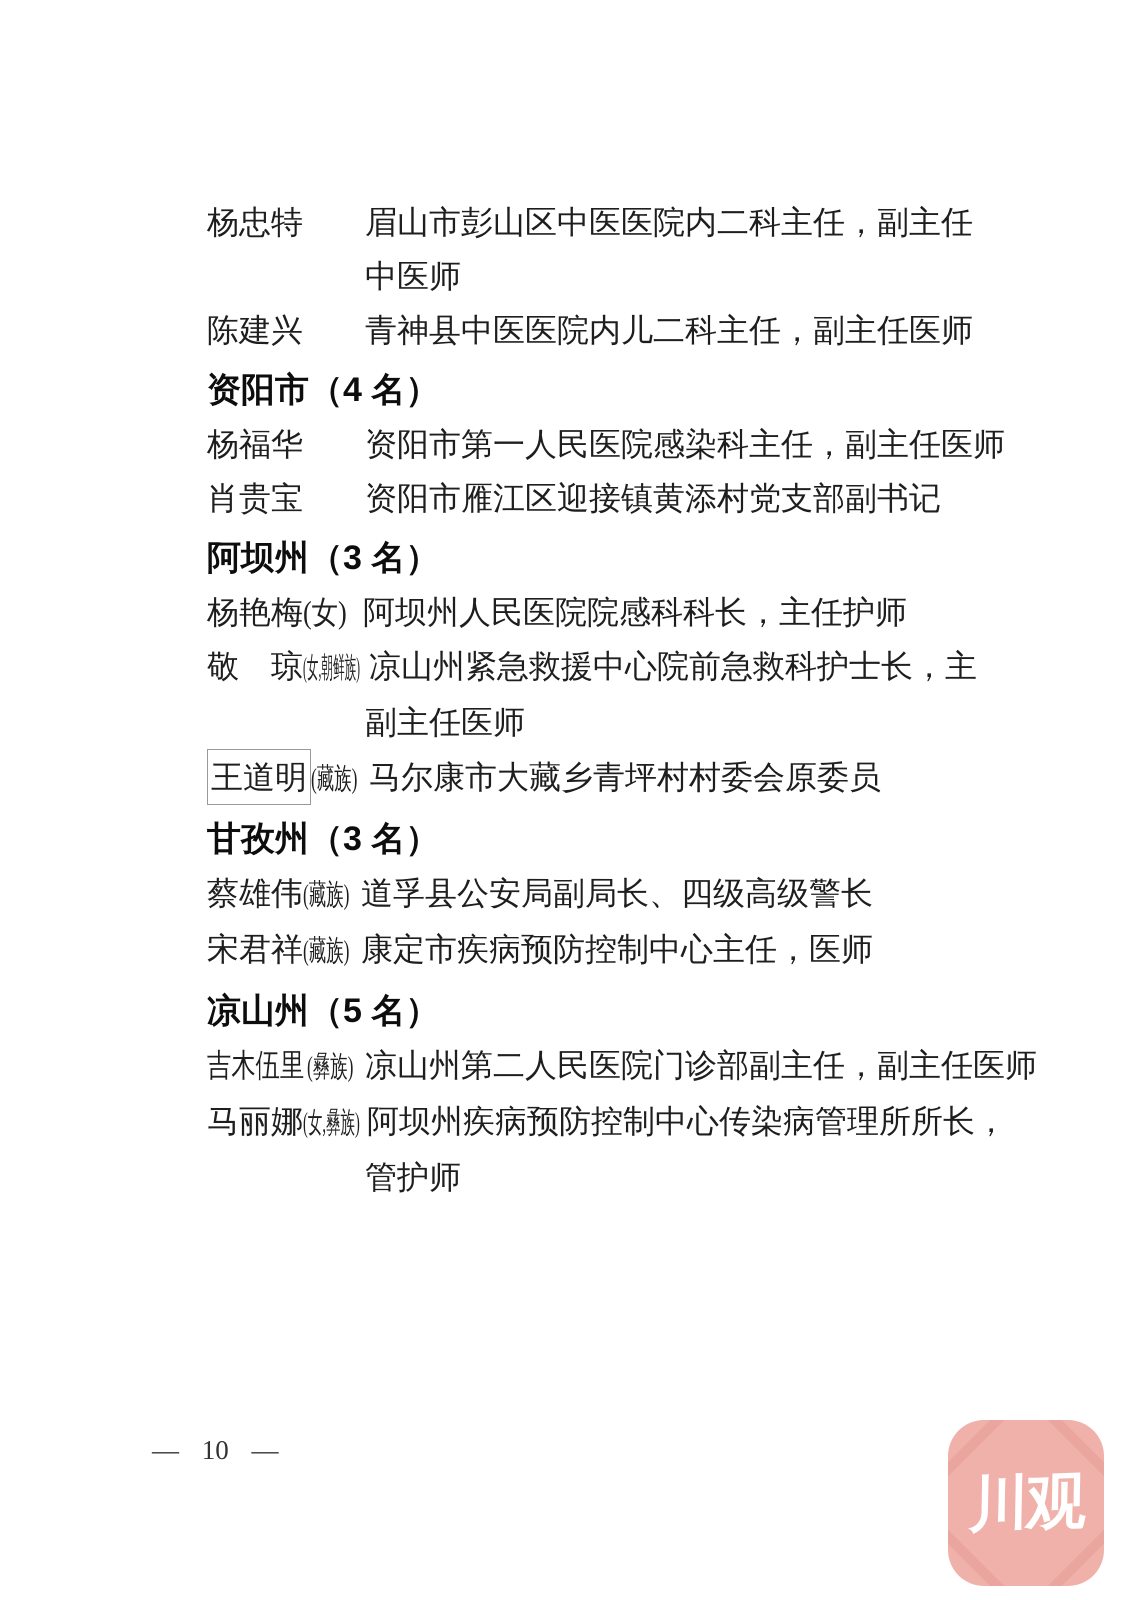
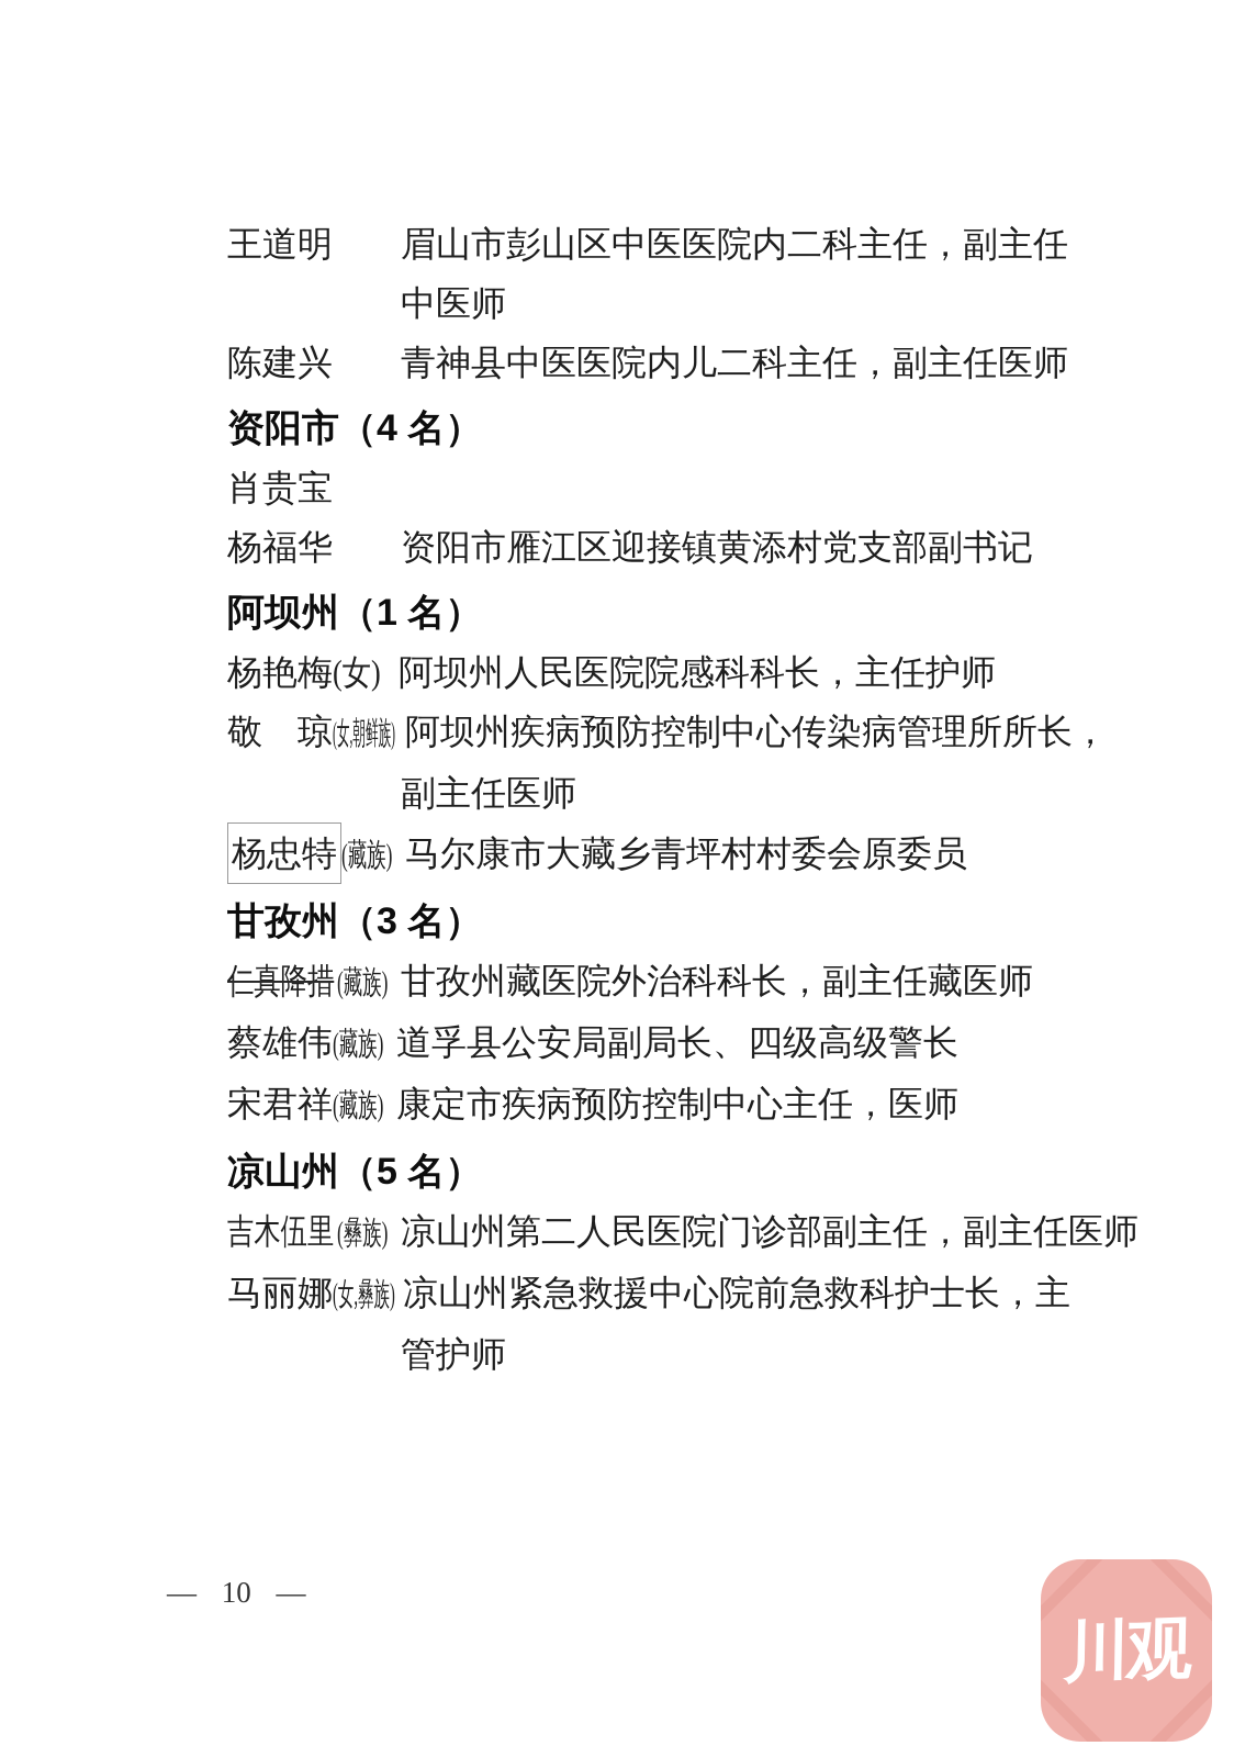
- 杨忠特
+ 王道明
  眉山市彭山区中医医院内二科主任，副主任
  中医师
  陈建兴
  青神县中医医院内儿二科主任，副主任医师
  资阳市（4 名）
- 杨福华
+ 肖贵宝
- 资阳市第一人民医院感染科主任，副主任医师
- 肖贵宝
+ 杨福华
  资阳市雁江区迎接镇黄添村党支部副书记
- 阿坝州（3 名）
+ 阿坝州（1 名）
  杨艳梅(女) 阿坝州人民医院院感科科长，主任护师
- 敬琼(女,朝鲜族) 凉山州紧急救援中心院前急救科护士长，主
+ 敬琼(女,朝鲜族) 阿坝州疾病预防控制中心传染病管理所所长，
  副主任医师
- 王道明 (藏族) 马尔康市大藏乡青坪村村委会原委员
+ 杨忠特 (藏族) 马尔康市大藏乡青坪村村委会原委员
  甘孜州（3 名）
+ 仁真降措(藏族) 甘孜州藏医院外治科科长，副主任藏医师
  蔡雄伟(藏族) 道孚县公安局副局长、四级高级警长
  宋君祥(藏族) 康定市疾病预防控制中心主任，医师
  凉山州（5 名）
  吉木伍里(彝族) 凉山州第二人民医院门诊部副主任，副主任医师
- 马丽娜(女,彝族) 阿坝州疾病预防控制中心传染病管理所所长，
+ 马丽娜(女,彝族) 凉山州紧急救援中心院前急救科护士长，主
  管护师
  — 10 —
